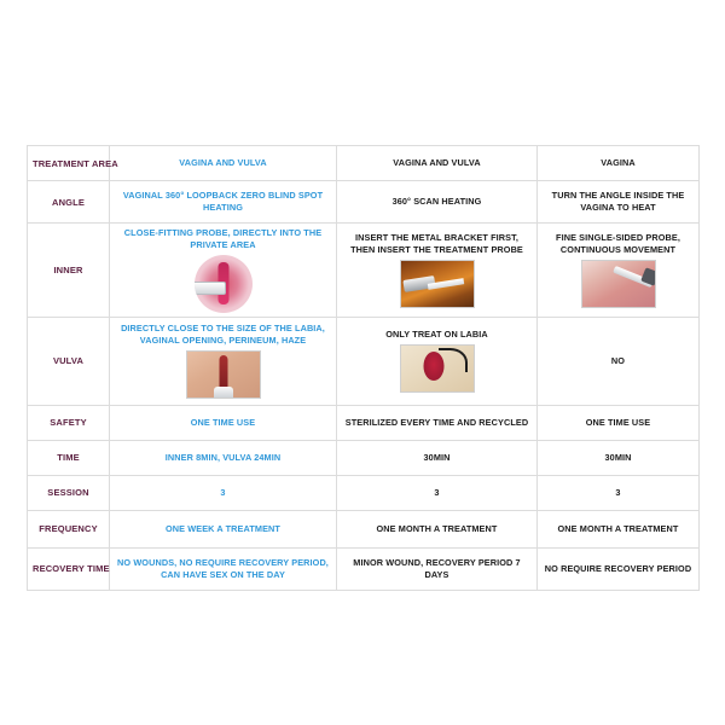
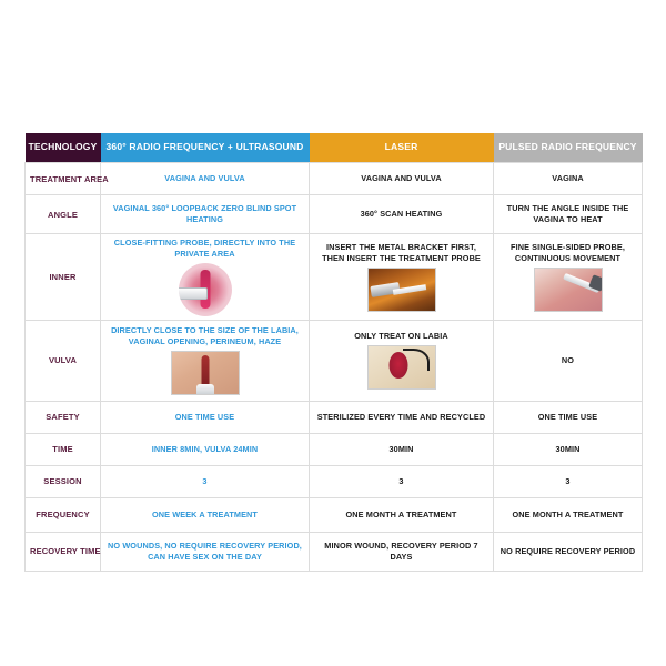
+ TECHNOLOGY	360° RADIO FREQUENCY + ULTRASOUND	LASER	PULSED RADIO FREQUENCY
  TREATMENT AREA	VAGINA AND VULVA	VAGINA AND VULVA	VAGINA
  ANGLE	VAGINAL 360° LOOPBACK ZERO BLIND SPOT HEATING	360° SCAN HEATING	TURN THE ANGLE INSIDE THE VAGINA TO HEAT
  INNER	CLOSE-FITTING PROBE, DIRECTLY INTO THE PRIVATE AREA	INSERT THE METAL BRACKET FIRST, THEN INSERT THE TREATMENT PROBE	FINE SINGLE-SIDED PROBE, CONTINUOUS MOVEMENT
  VULVA	DIRECTLY CLOSE TO THE SIZE OF THE LABIA, VAGINAL OPENING, PERINEUM, HAZE	ONLY TREAT ON LABIA	NO
  SAFETY	ONE TIME USE	STERILIZED EVERY TIME AND RECYCLED	ONE TIME USE
  TIME	INNER 8MIN, VULVA 24MIN	30MIN	30MIN
  SESSION	3	3	3
  FREQUENCY	ONE WEEK A TREATMENT	ONE MONTH A TREATMENT	ONE MONTH A TREATMENT
  RECOVERY TIME	NO WOUNDS, NO REQUIRE RECOVERY PERIOD, CAN HAVE SEX ON THE DAY	MINOR WOUND, RECOVERY PERIOD 7 DAYS	NO REQUIRE RECOVERY PERIOD
